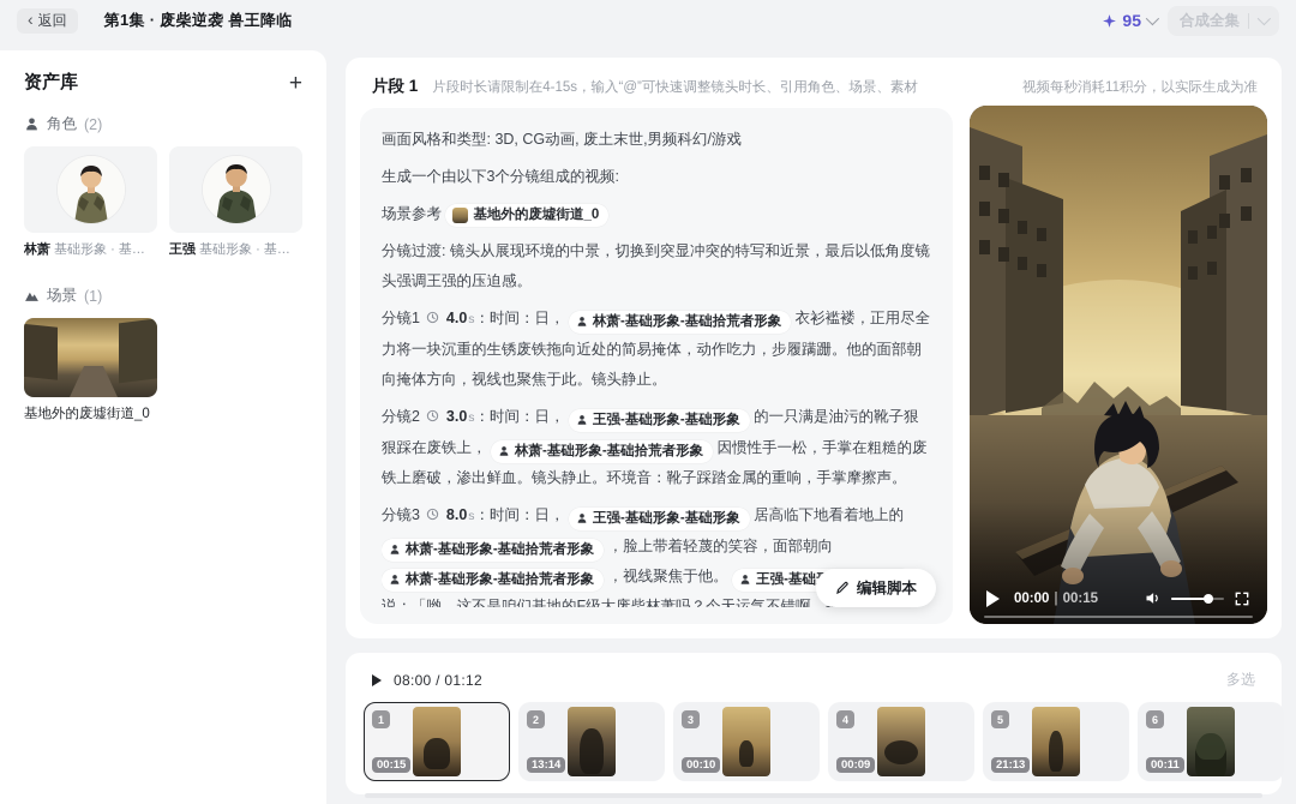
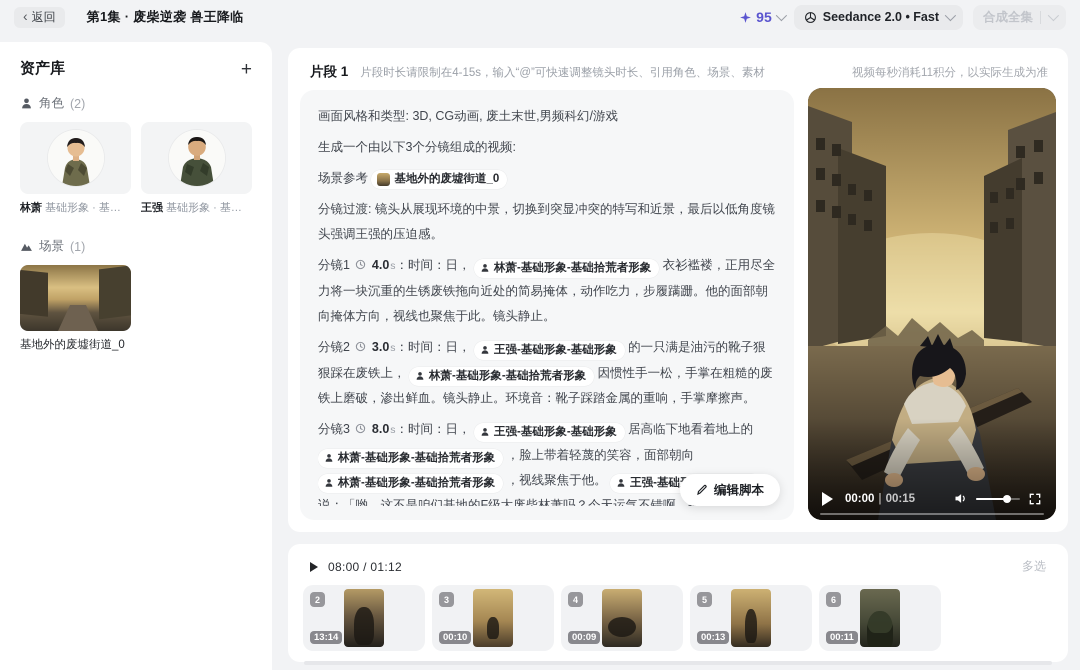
  ‹
  返回
  第1集 · 废柴逆袭 兽王降临
  95
+ Seedance 2.0 • Fast
  合成全集
  资产库
  +
  角色
  (2)
  林萧 基础形象 · 基础拾
  王强 基础形象 · 基础形
  场景
  (1)
  基地外的废墟街道_0
  片段 1
  片段时长请限制在4-15s，输入“@”可快速调整镜头时长、引用角色、场景、素材
  视频每秒消耗11积分，以实际生成为准
  画面风格和类型: 3D, CG动画, 废土末世,男频科幻/游戏
  生成一个由以下3个分镜组成的视频:
  场景参考
  基地外的废墟街道_0
  分镜过渡: 镜头从展现环境的中景，切换到突显冲突的特写和近景，最后以低角度镜头强调王强的压迫感。
  分镜1 4.0s：时间：日，
  林萧-基础形象-基础拾荒者形象
  衣衫褴褛，正用尽全力将一块沉重的生锈废铁拖向近处的简易掩体，动作吃力，步履蹒跚。他的面部朝向掩体方向，视线也聚焦于此。镜头静止。
  分镜2 3.0s：时间：日，
  王强-基础形象-基础形象
  的一只满是油污的靴子狠狠踩在废铁上，
  林萧-基础形象-基础拾荒者形象
  因惯性手一松，手掌在粗糙的废铁上磨破，渗出鲜血。镜头静止。环境音：靴子踩踏金属的重响，手掌摩擦声。
  分镜3 8.0s：时间：日，
  王强-基础形象-基础形象
  居高临下地看着地上的
  林萧-基础形象-基础拾荒者形象
  ，脸上带着轻蔑的笑容，面部朝向
  林萧-基础形象-基础拾荒者形象
  ，视线聚焦于他。
  编辑脚本
  00:00 | 00:15
  08:00 / 01:12
  多选
- 1
- 00:15
  2
  13:14
  3
  00:10
  4
  00:09
  5
- 21:13
+ 00:13
  6
  00:11
